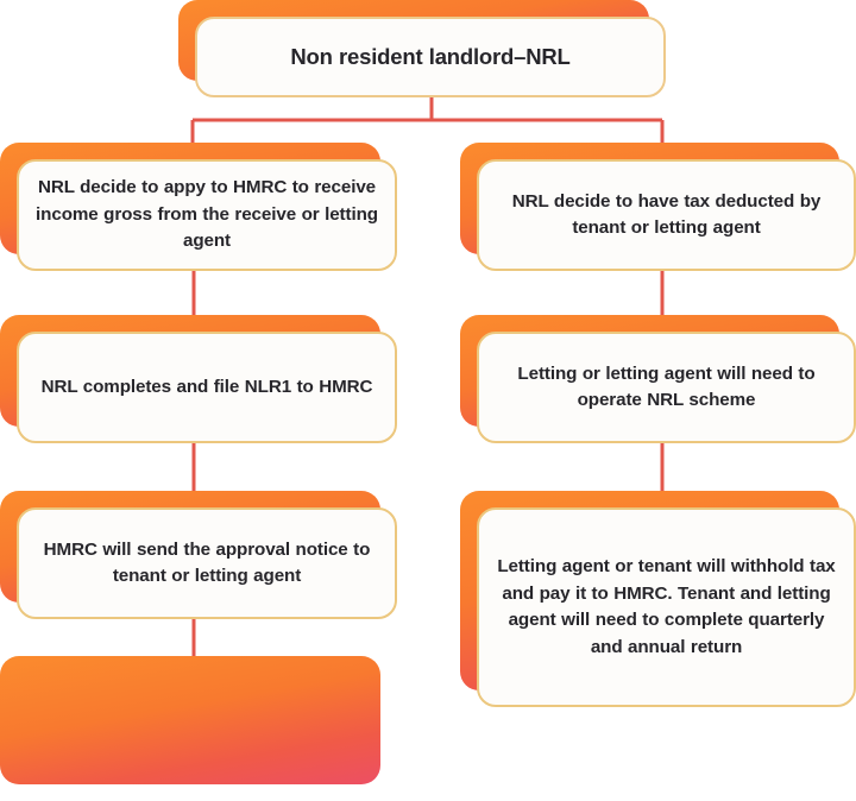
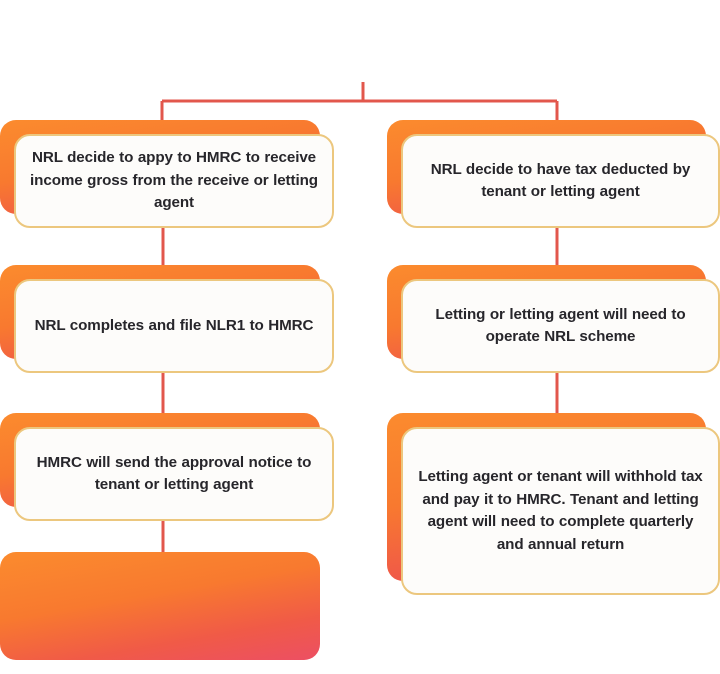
- Non resident landlord–NRL
  NRL decide to appy to HMRC to receive income gross from the receive or letting agent
  NRL completes and file NLR1 to HMRC
  HMRC will send the approval notice to tenant or letting agent
  NRL decide to have tax deducted by tenant or letting agent
  Letting or letting agent will need to operate NRL scheme
  Letting agent or tenant will withhold tax and pay it to HMRC. Tenant and letting agent will need to complete quarterly and annual return
